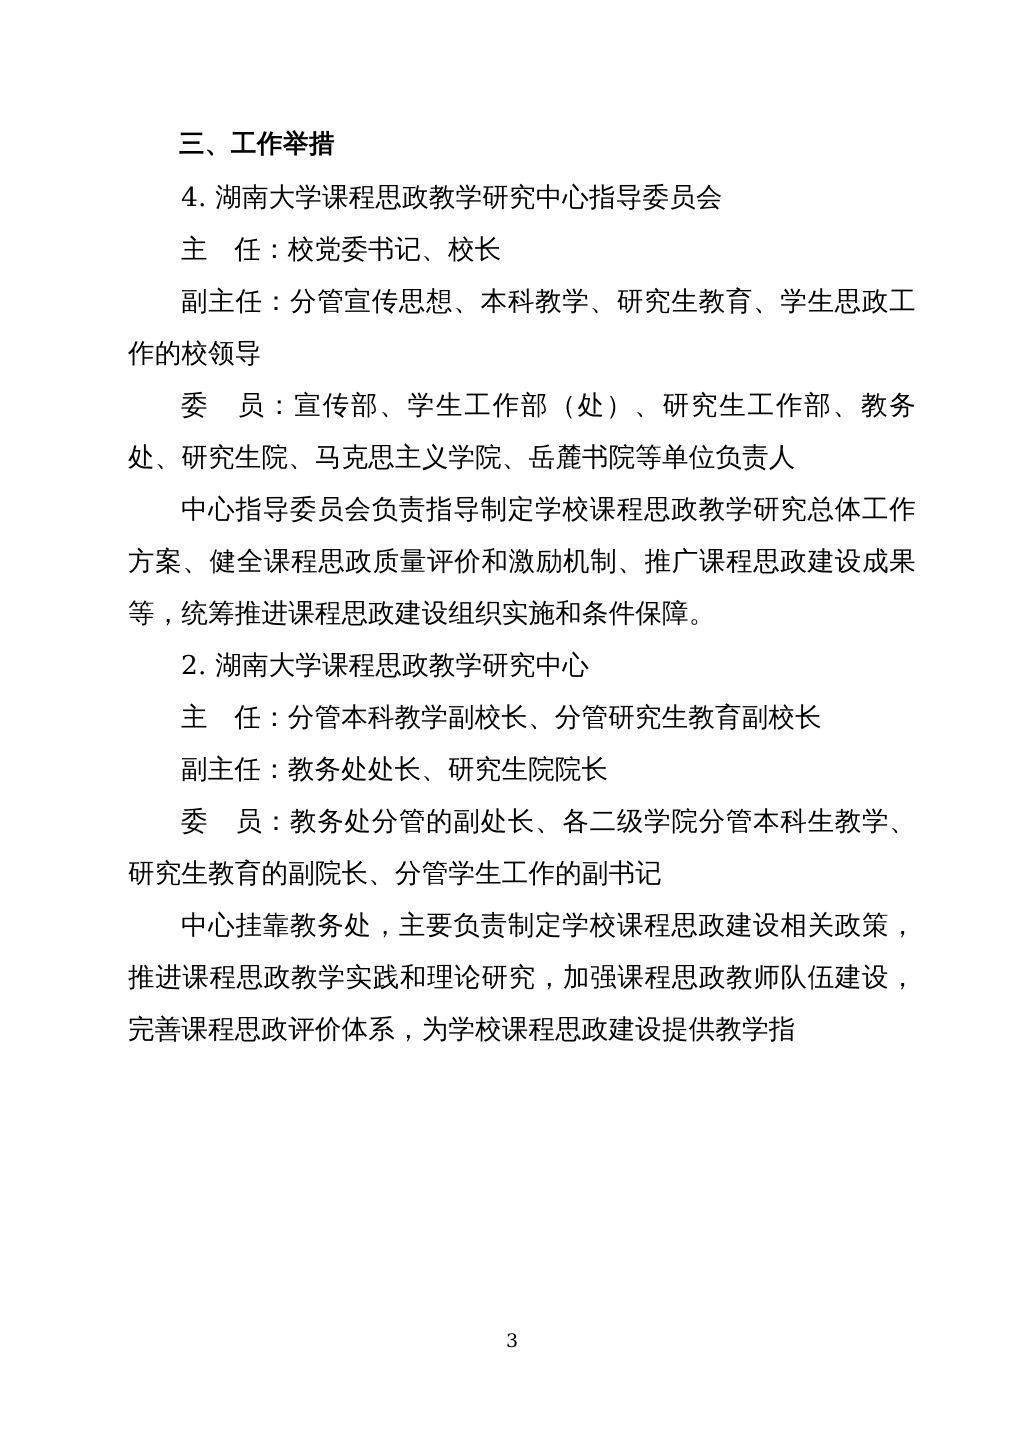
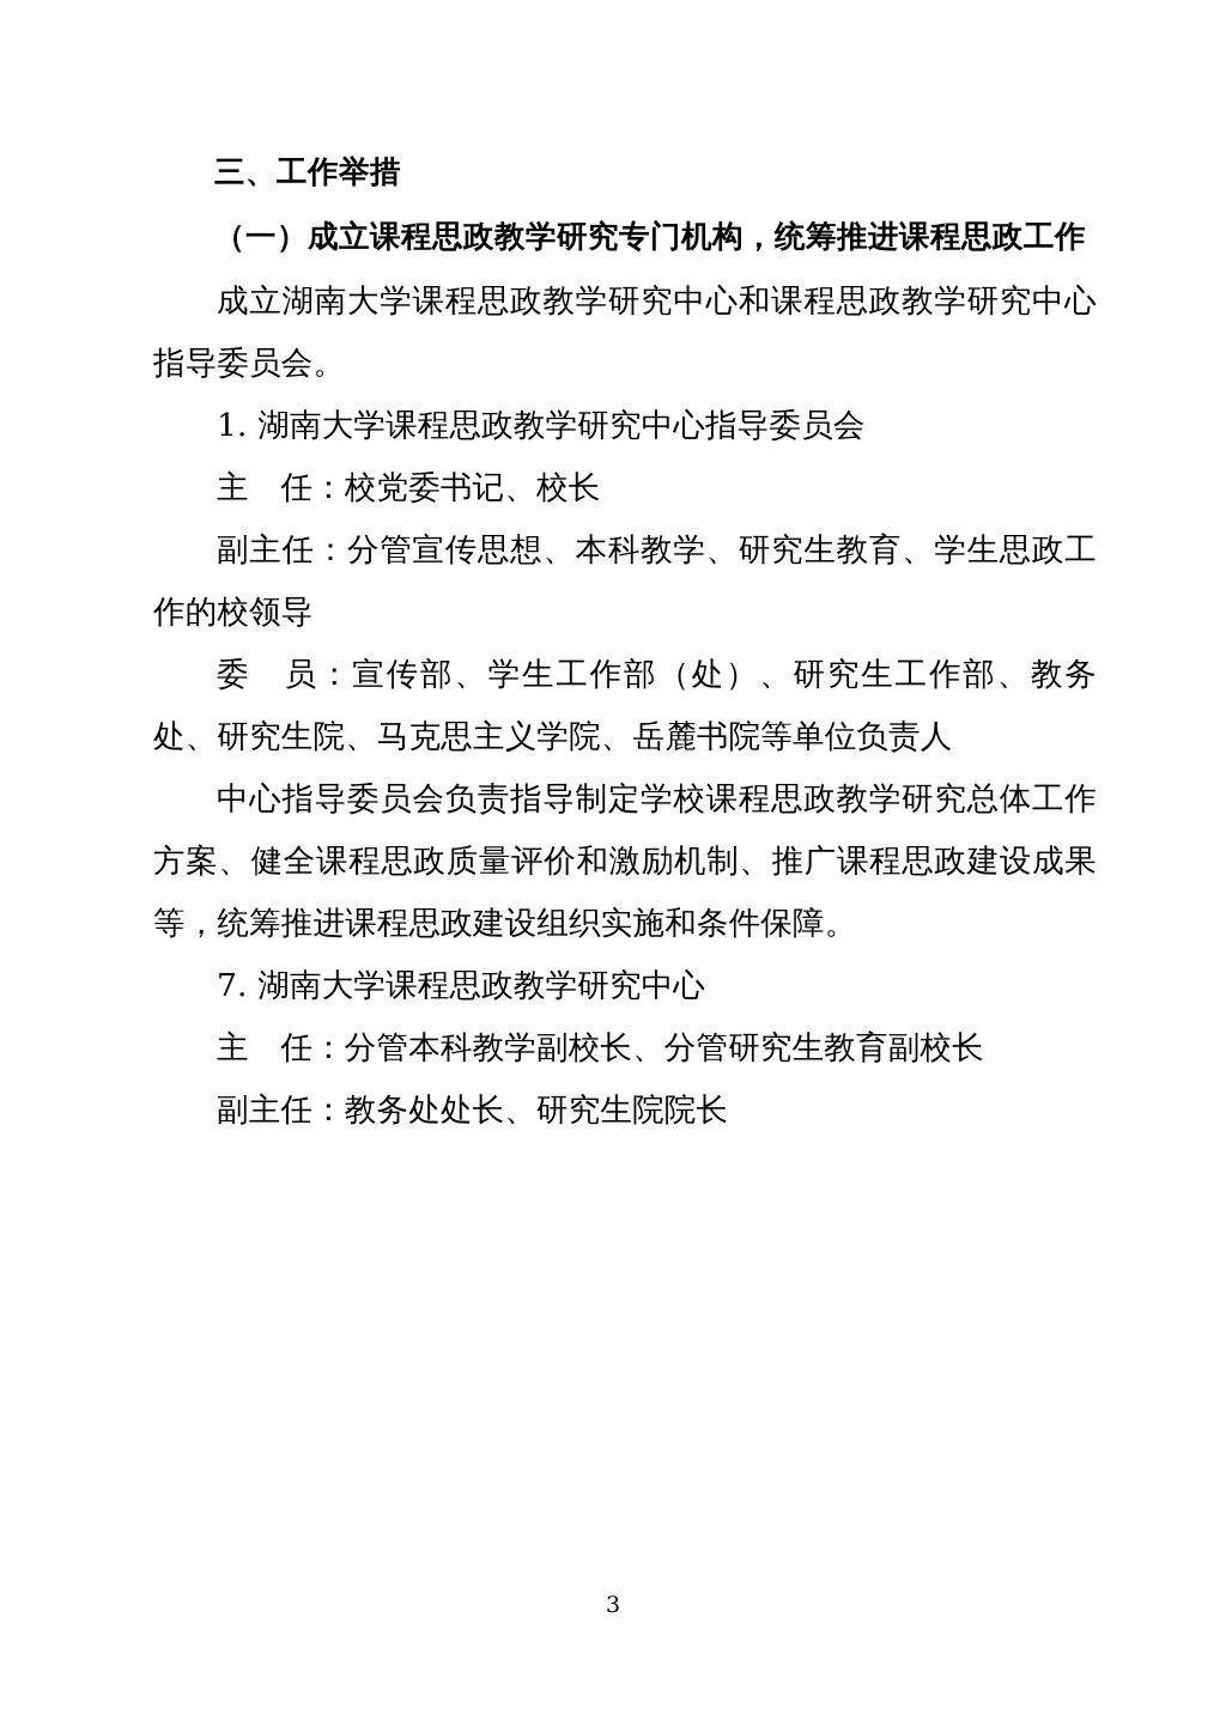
  三、工作举措
+ （一）成立课程思政教学研究专门机构，统筹推进课程思政工作
+ 成立湖南大学课程思政教学研究中心和课程思政教学研究中心指导委员会。
- 4. 湖南大学课程思政教学研究中心指导委员会
+ 1. 湖南大学课程思政教学研究中心指导委员会
  主 任：校党委书记、校长
  副主任：分管宣传思想、本科教学、研究生教育、学生思政工作的校领导
  委 员：宣传部、学生工作部（处）、研究生工作部、教务处、研究生院、马克思主义学院、岳麓书院等单位负责人
  中心指导委员会负责指导制定学校课程思政教学研究总体工作方案、健全课程思政质量评价和激励机制、推广课程思政建设成果等，统筹推进课程思政建设组织实施和条件保障。
- 2. 湖南大学课程思政教学研究中心
+ 7. 湖南大学课程思政教学研究中心
  主 任：分管本科教学副校长、分管研究生教育副校长
  副主任：教务处处长、研究生院院长
- 委 员：教务处分管的副处长、各二级学院分管本科生教学、研究生教育的副院长、分管学生工作的副书记
- 中心挂靠教务处，主要负责制定学校课程思政建设相关政策，推进课程思政教学实践和理论研究，加强课程思政教师队伍建设，完善课程思政评价体系，为学校课程思政建设提供教学指
  3
